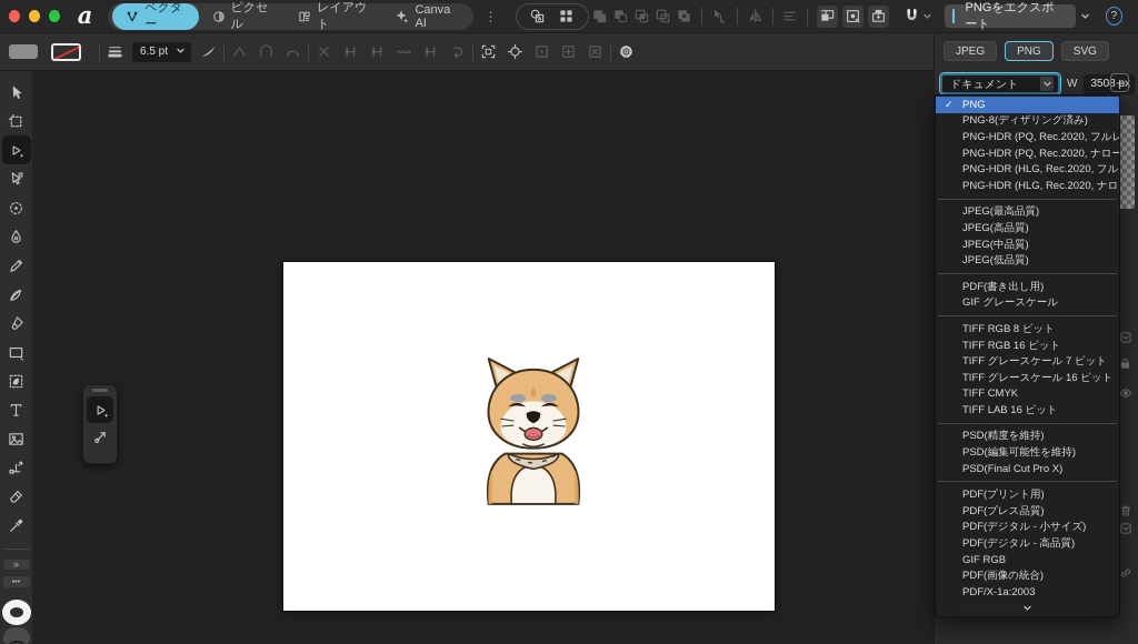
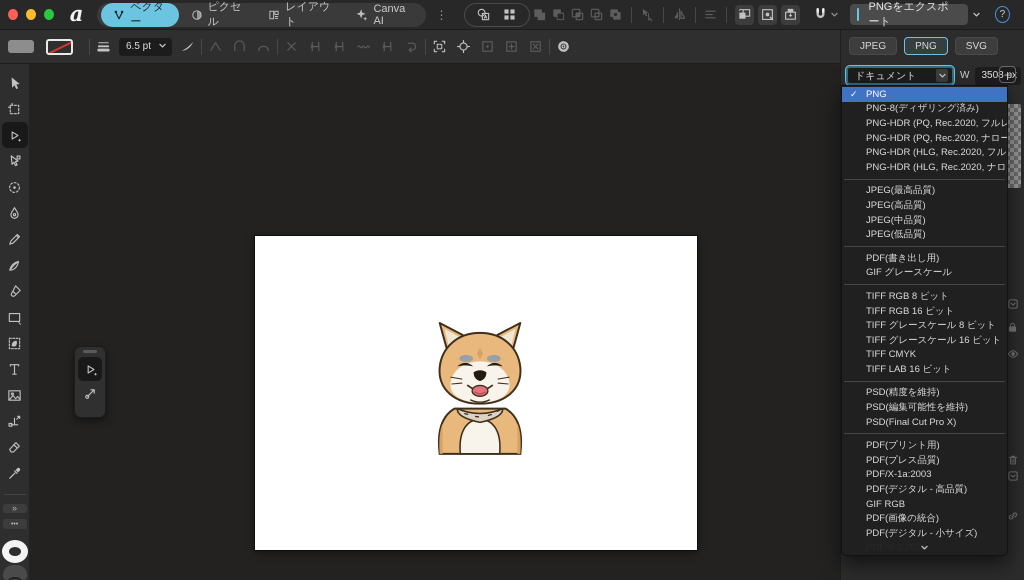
  a
  ベクター
  ピクセル
  レイアウト
  Canva AI
  ⋮
  PNGをエクスポート
  ?
  6.5 pt
  »
  JPEG
  PNG
  SVG
  +
  ドキュメント
  W
  3508 px
  ✓
  PNG
  PNG-8(ディザリング済み)
  PNG-HDR (PQ, Rec.2020, フルレ
  PNG-HDR (PQ, Rec.2020, ナロー
  PNG-HDR (HLG, Rec.2020, フル
  PNG-HDR (HLG, Rec.2020, ナロ
  JPEG(最高品質)
  JPEG(高品質)
  JPEG(中品質)
  JPEG(低品質)
  PDF(書き出し用)
  GIF グレースケール
  TIFF RGB 8 ビット
  TIFF RGB 16 ビット
- TIFF グレースケール 7 ビット
+ TIFF グレースケール 8 ビット
  TIFF グレースケール 16 ビット
  TIFF CMYK
  TIFF LAB 16 ビット
  PSD(精度を維持)
  PSD(編集可能性を維持)
  PSD(Final Cut Pro X)
  PDF(プリント用)
  PDF(プレス品質)
- PDF(デジタル - 小サイズ)
+ PDF/X-1a:2003
  PDF(デジタル - 高品質)
  GIF RGB
  PDF(画像の統合)
- PDF/X-1a:2003
+ PDF(デジタル - 小サイズ)
